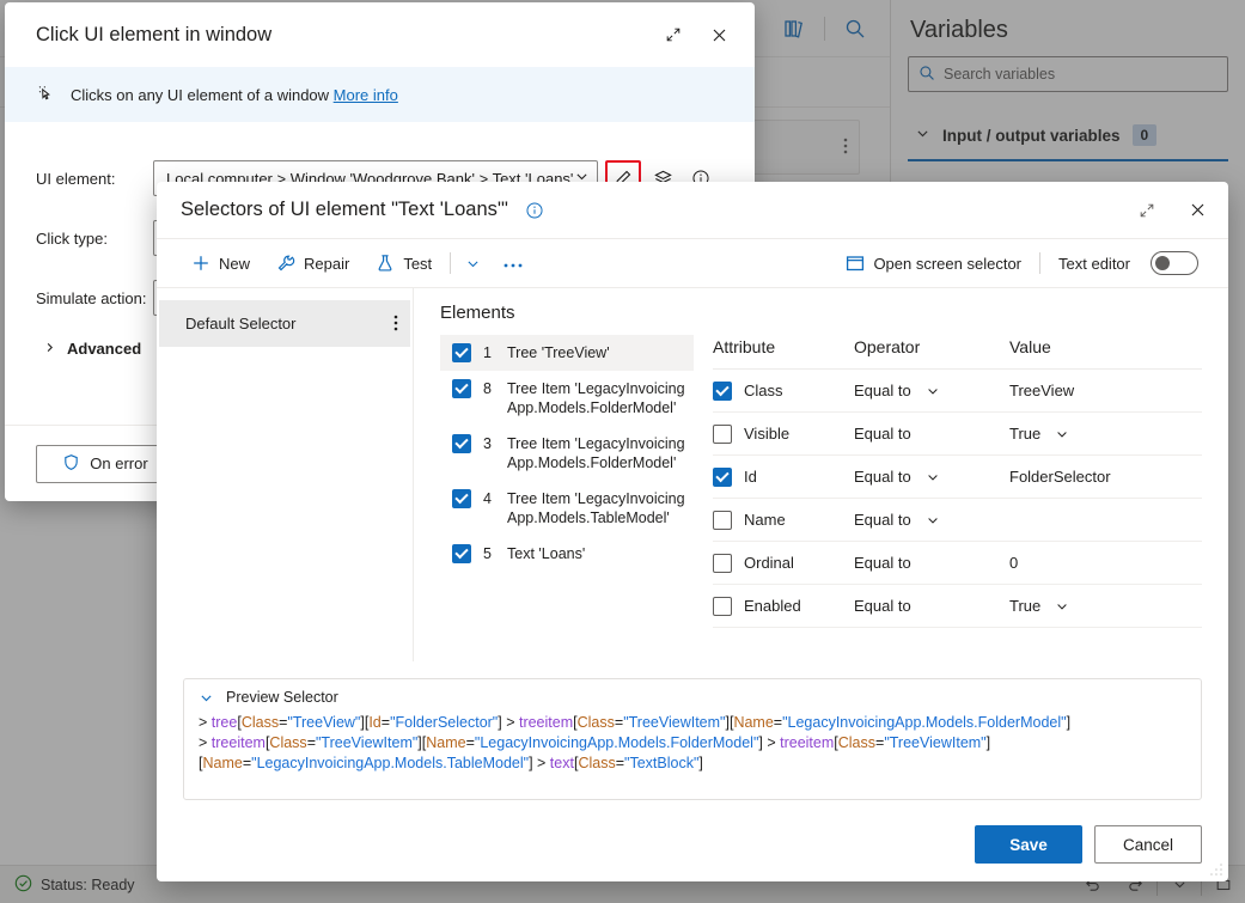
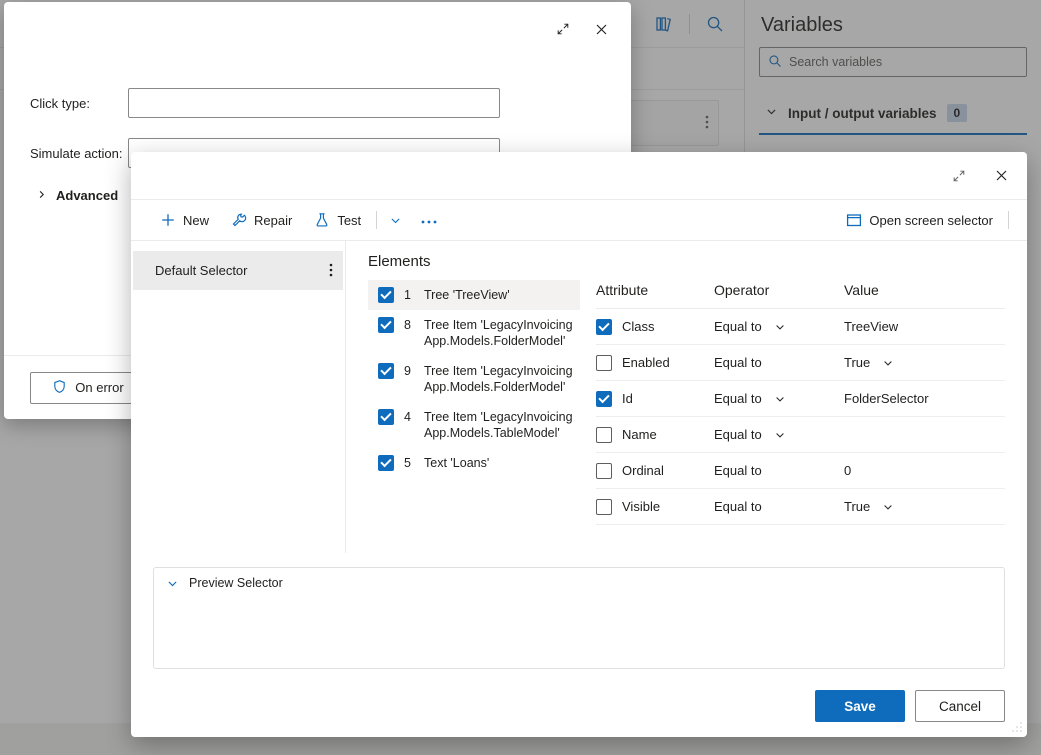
  Variables
  Search variables
  Input / output variables
  0
- Status: Ready
- Click UI element in window
- Clicks on any UI element of a window More info
- UI element:
- Local computer > Window 'Woodgrove Bank' > Text 'Loans'
  Click type:
  Simulate action:
  Advanced
  On error
- Selectors of UI element "Text 'Loans'"
  New
  Repair
  Test
  Open screen selector
- Text editor
  Default Selector
  Elements
  1
  Tree 'TreeView'
  8
  Tree Item 'LegacyInvoicingApp.Models.FolderModel'
- 3
+ 9
  Tree Item 'LegacyInvoicingApp.Models.FolderModel'
  4
  Tree Item 'LegacyInvoicingApp.Models.TableModel'
  5
  Text 'Loans'
  Attribute
  Operator
  Value
  Class
  Equal to
  TreeView
- Visible
+ Enabled
  Equal to
  True
  Id
  Equal to
  FolderSelector
  Name
  Equal to
  Ordinal
  Equal to
  0
- Enabled
+ Visible
  Equal to
  True
  Preview Selector
- > tree[Class="TreeView"][Id="FolderSelector"] > treeitem[Class="TreeViewItem"][Name="LegacyInvoicingApp.Models.FolderModel"]
- > treeitem[Class="TreeViewItem"][Name="LegacyInvoicingApp.Models.FolderModel"] > treeitem[Class="TreeViewItem"]
- [Name="LegacyInvoicingApp.Models.TableModel"] > text[Class="TextBlock"]
  Save
  Cancel
